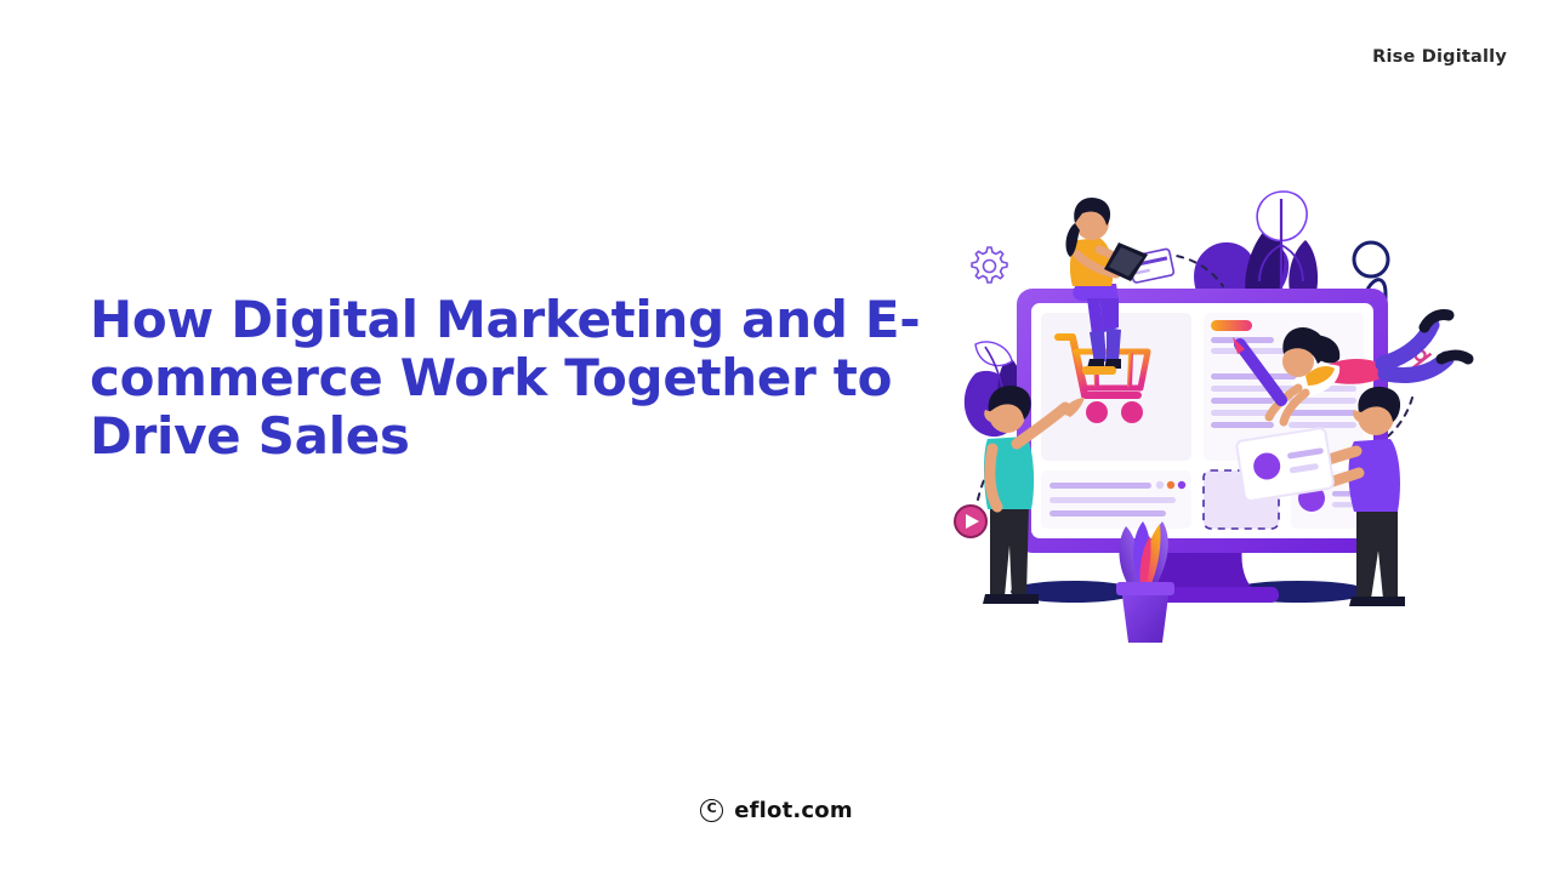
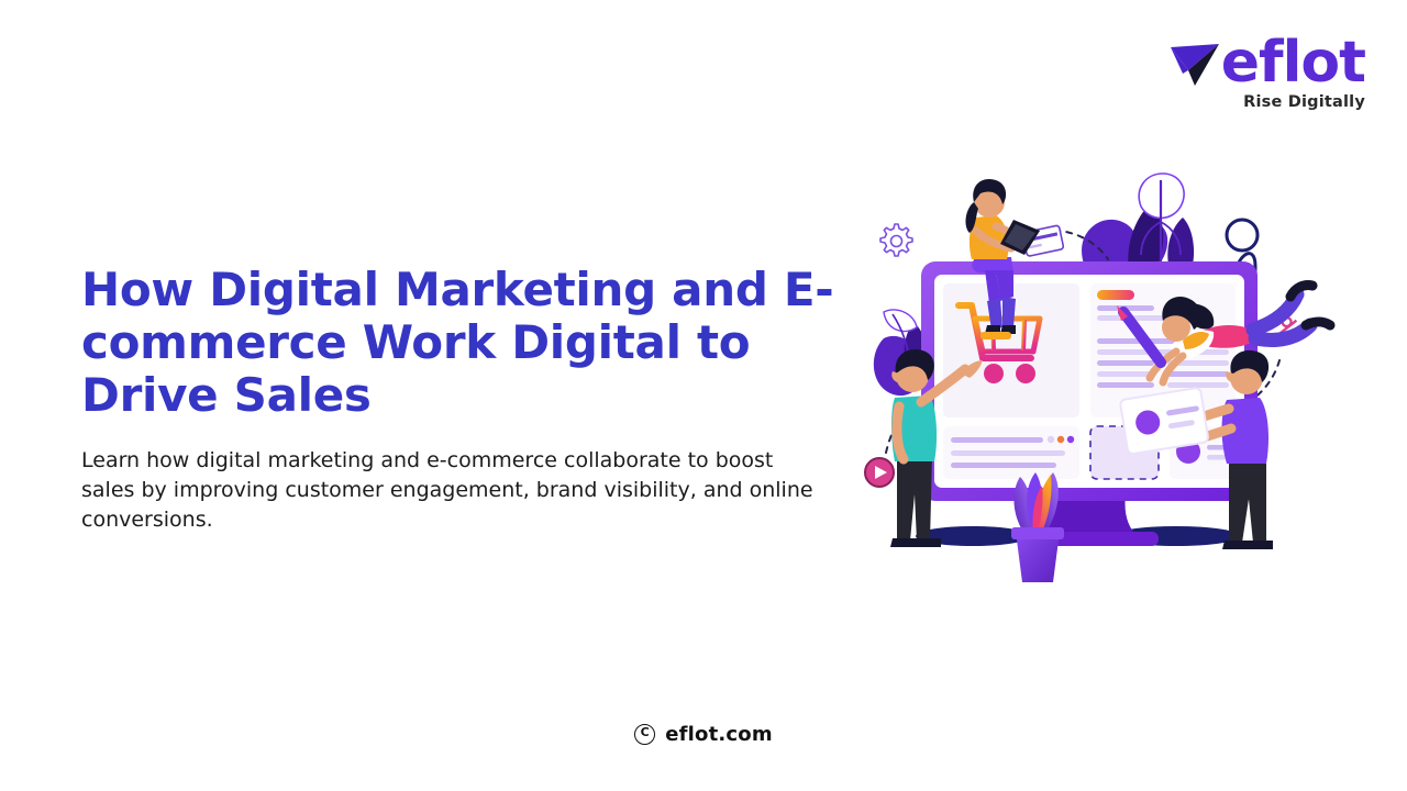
+ eflot
  Rise Digitally
- How Digital Marketing and E-commerce Work Together to Drive Sales
+ How Digital Marketing and E-commerce Work Digital to Drive Sales
+ Learn how digital marketing and e-commerce collaborate to boost sales by improving customer engagement, brand visibility, and online conversions.
  C
  eflot.com
